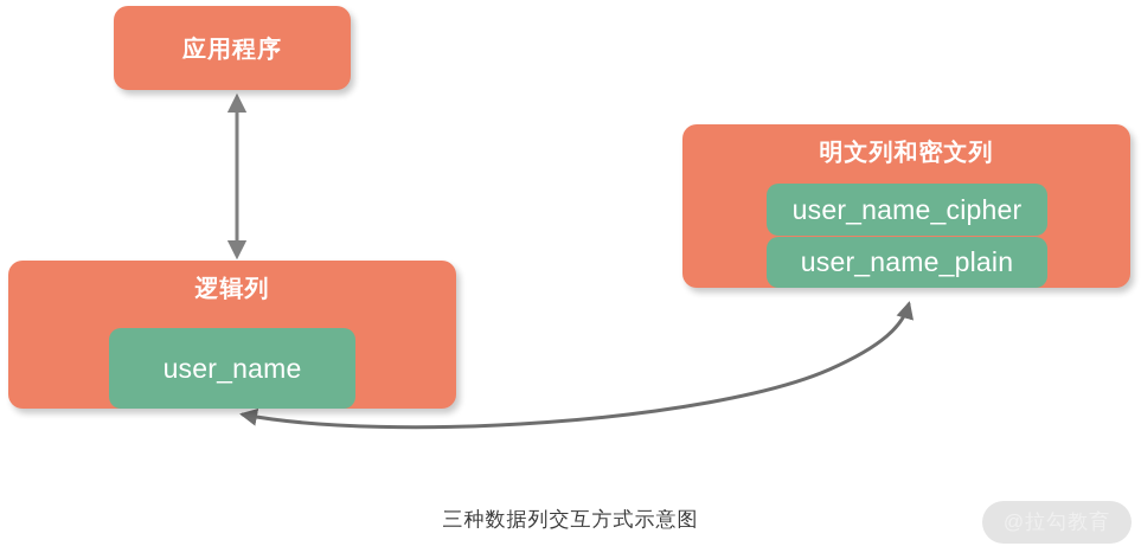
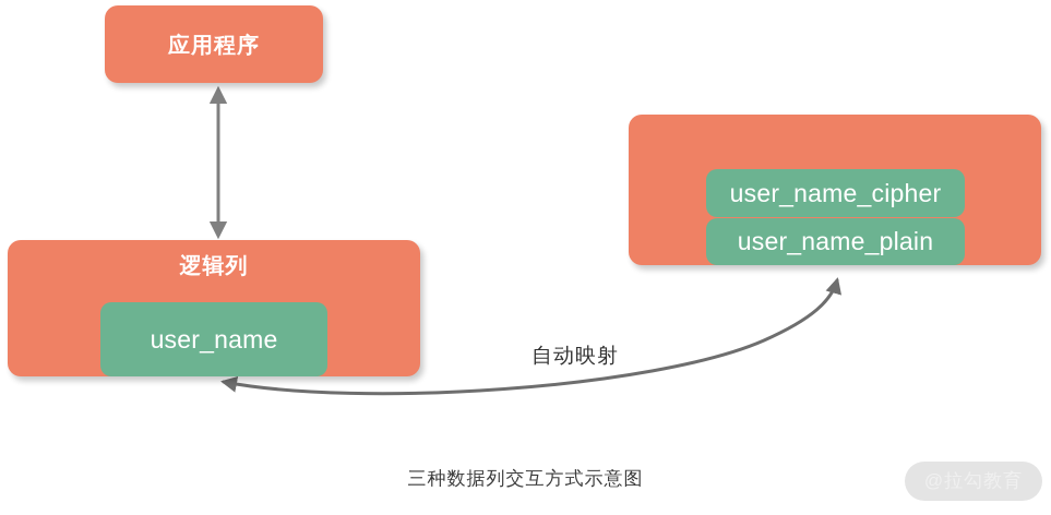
  应用程序
  逻辑列
  user_name
- 明文列和密文列
  user_name_cipher
  user_name_plain
+ 自动映射
  三种数据列交互方式示意图
